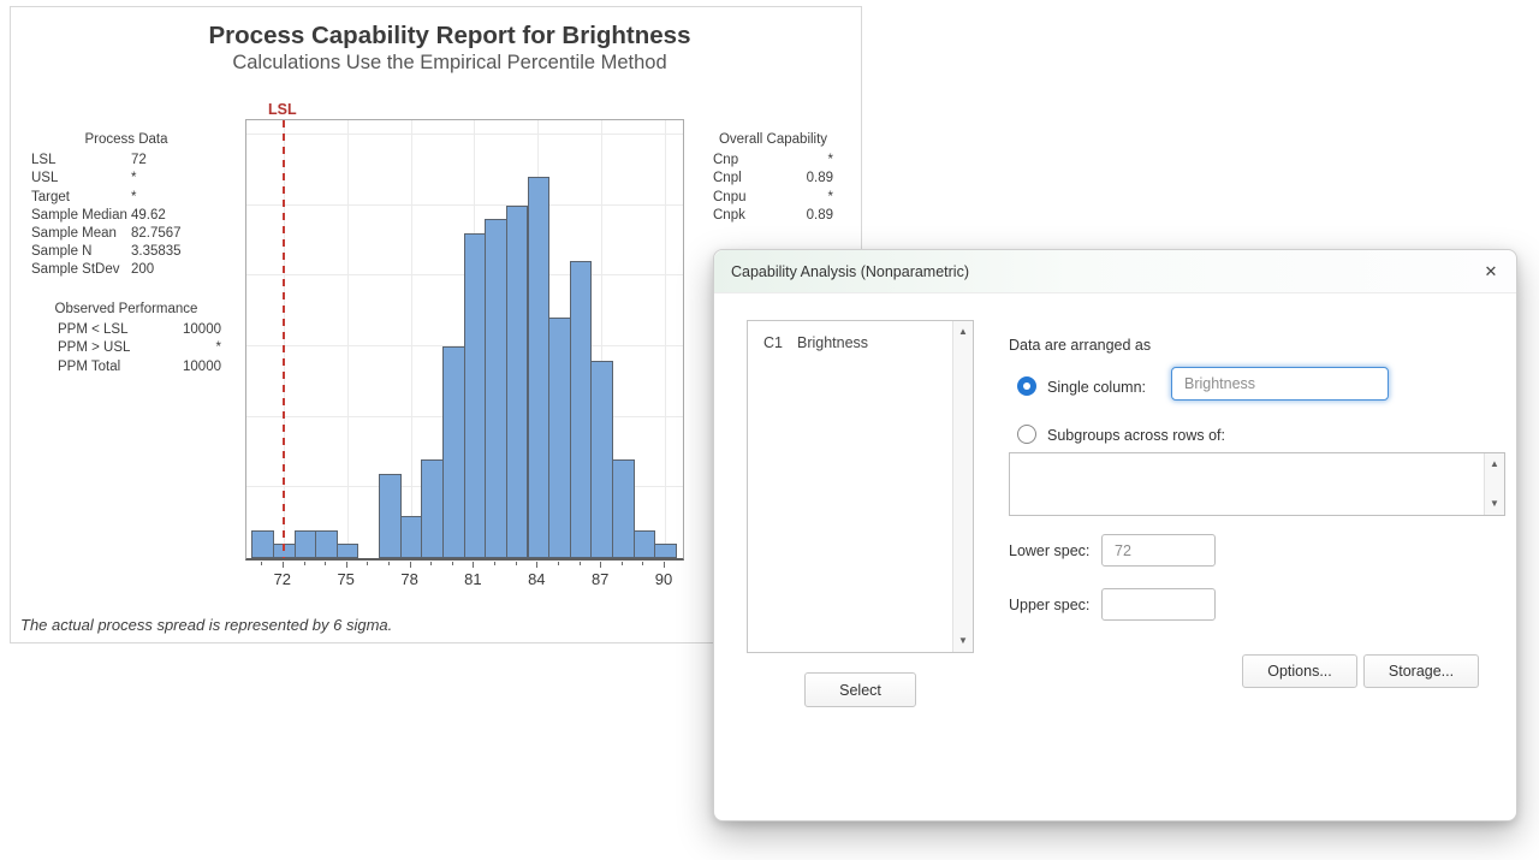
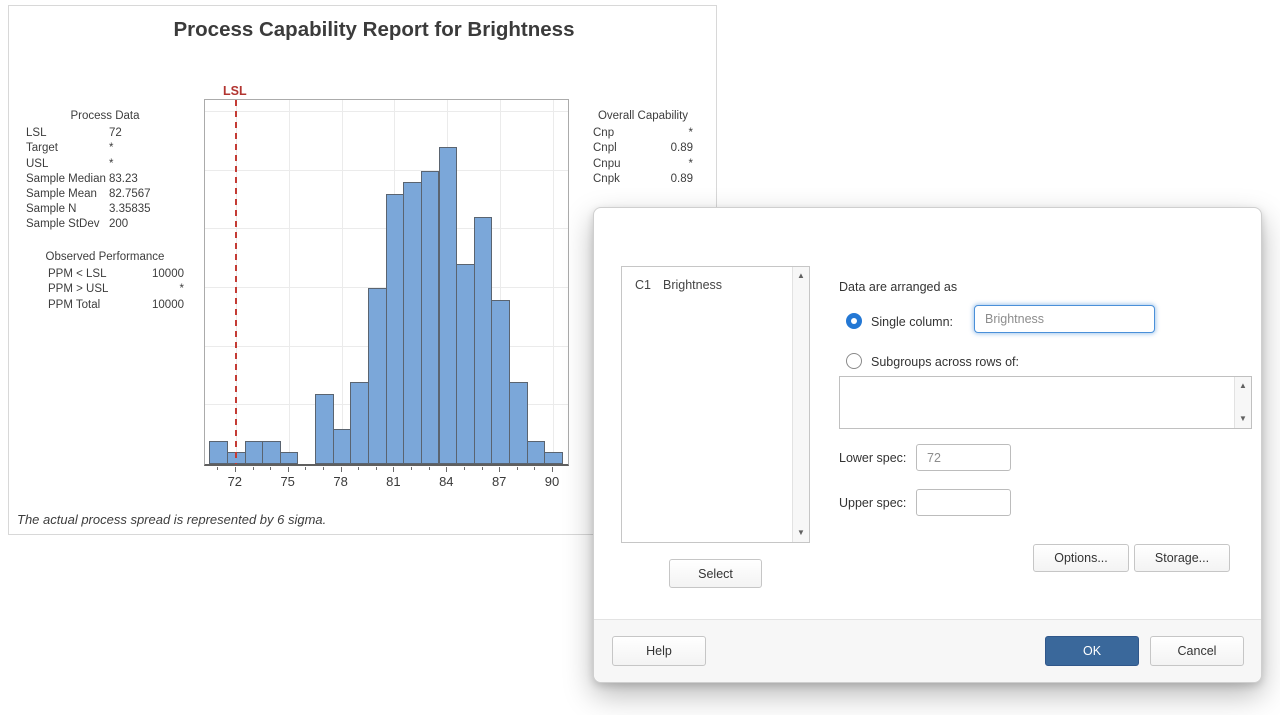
  Process Capability Report for Brightness
- Calculations Use the Empirical Percentile Method
  Process Data
  LSL
  72
- USL
+ Target
  *
- Target
+ USL
  *
  Sample Median
- 49.62
+ 83.23
  Sample Mean
  82.7567
  Sample N
  3.35835
  Sample StDev
  200
  Observed Performance
  PPM < LSL
  10000
  PPM > USL
  *
  PPM Total
  10000
  Overall Capability
  Cnp
  *
  Cnpl
  0.89
  Cnpu
  *
  Cnpk
  0.89
  LSL
  72
  75
  78
  81
  84
  87
  90
  The actual process spread is represented by 6 sigma.
- Capability Analysis (Nonparametric)
- ✕
  C1
  Brightness
  ▲
  ▼
  Select
  Data are arranged as
  Single column:
  Brightness
  Subgroups across rows of:
  ▲
  ▼
  Lower spec:
  72
  Upper spec:
  Options...
  Storage...
+ Help
+ OK
+ Cancel
